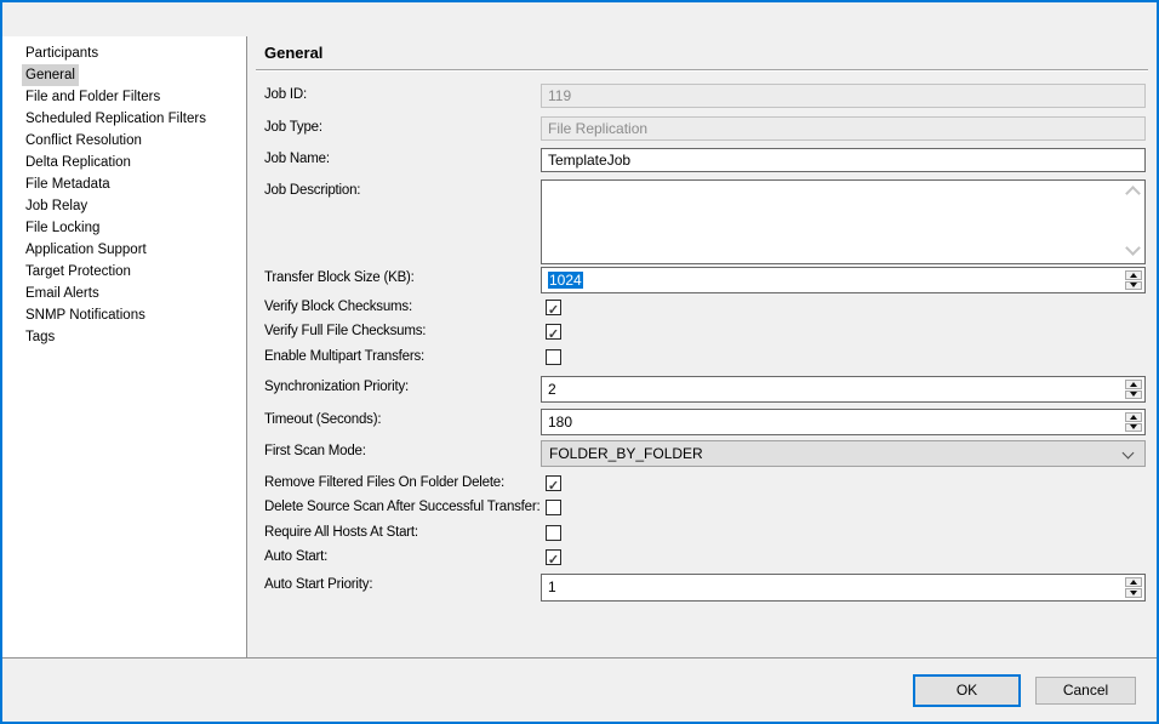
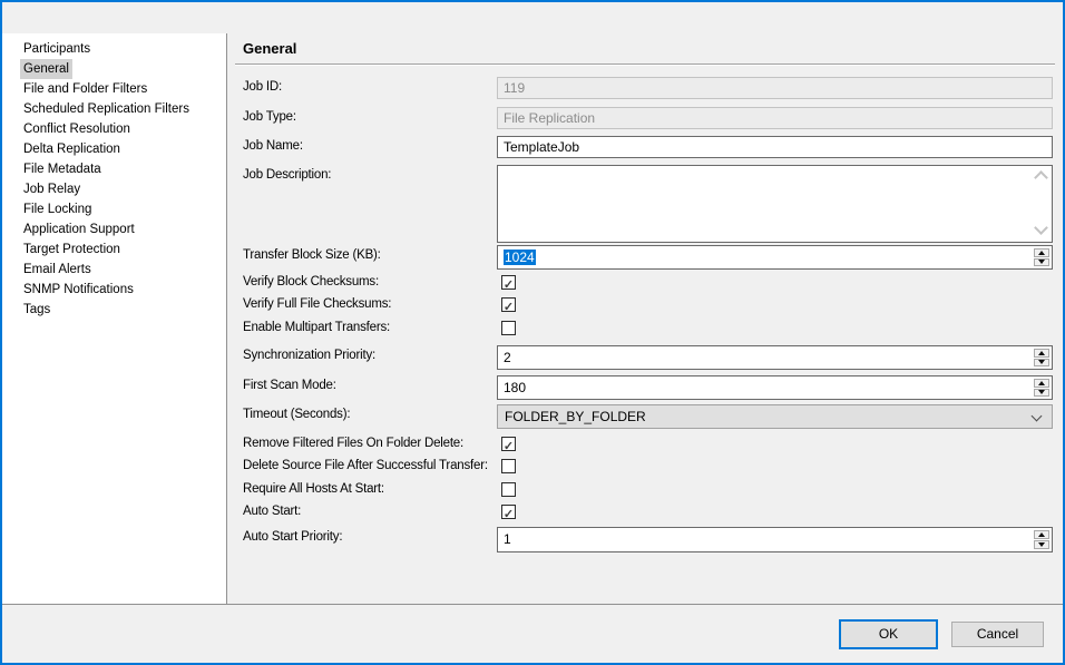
  Participants
  General
  File and Folder Filters
  Scheduled Replication Filters
  Conflict Resolution
  Delta Replication
  File Metadata
  Job Relay
  File Locking
  Application Support
  Target Protection
  Email Alerts
  SNMP Notifications
  Tags
  General
  Job ID:
  119
  Job Type:
  File Replication
  Job Name:
  TemplateJob
  Job Description:
  Transfer Block Size (KB):
  1024
  Verify Block Checksums:
  ✓
  Verify Full File Checksums:
  ✓
  Enable Multipart Transfers:
  Synchronization Priority:
  2
- Timeout (Seconds):
+ First Scan Mode:
  180
- First Scan Mode:
+ Timeout (Seconds):
  FOLDER_BY_FOLDER
  Remove Filtered Files On Folder Delete:
  ✓
- Delete Source Scan After Successful Transfer:
+ Delete Source File After Successful Transfer:
  Require All Hosts At Start:
  Auto Start:
  ✓
  Auto Start Priority:
  1
  OK
  Cancel
